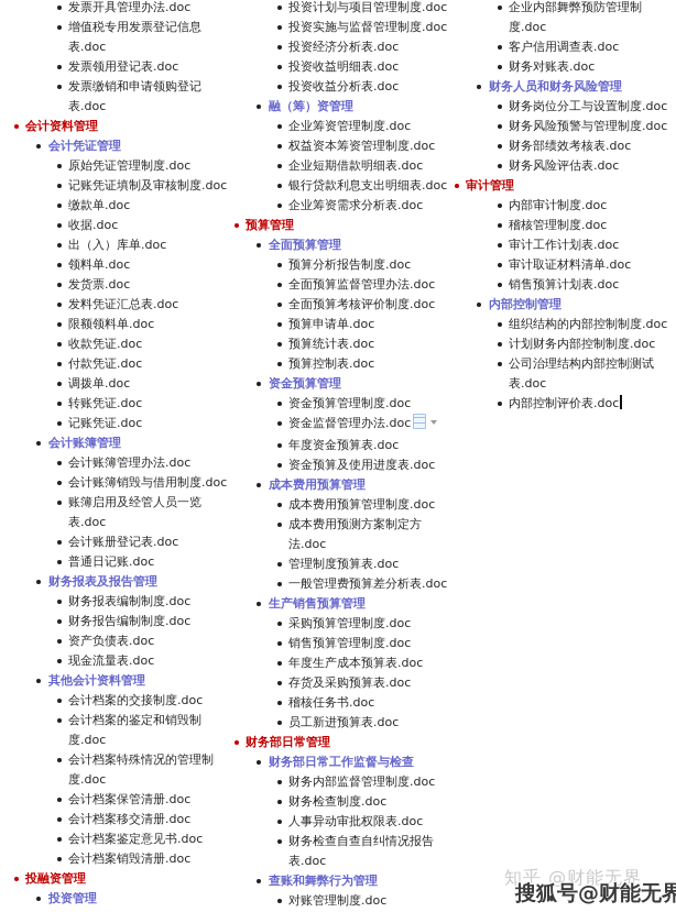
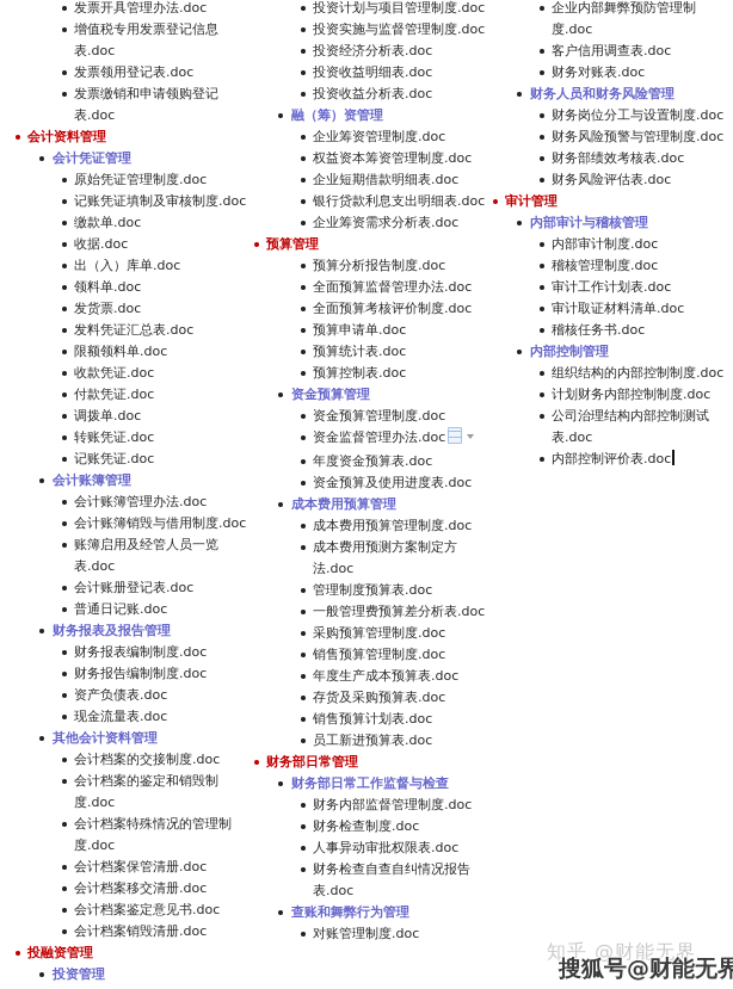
  发票开具管理办法.doc
  增值税专用发票登记信息表.doc
  发票领用登记表.doc
  发票缴销和申请领购登记表.doc
  会计资料管理
  会计凭证管理
  原始凭证管理制度.doc
  记账凭证填制及审核制度.doc
  缴款单.doc
  收据.doc
  出（入）库单.doc
  领料单.doc
  发货票.doc
  发料凭证汇总表.doc
  限额领料单.doc
  收款凭证.doc
  付款凭证.doc
  调拨单.doc
  转账凭证.doc
  记账凭证.doc
  会计账簿管理
  会计账簿管理办法.doc
  会计账簿销毁与借用制度.doc
  账簿启用及经管人员一览表.doc
  会计账册登记表.doc
  普通日记账.doc
  财务报表及报告管理
  财务报表编制制度.doc
  财务报告编制制度.doc
  资产负债表.doc
  现金流量表.doc
  其他会计资料管理
  会计档案的交接制度.doc
  会计档案的鉴定和销毁制度.doc
  会计档案特殊情况的管理制度.doc
  会计档案保管清册.doc
  会计档案移交清册.doc
  会计档案鉴定意见书.doc
  会计档案销毁清册.doc
  投融资管理
  投资管理
  投资计划与项目管理制度.doc
  投资实施与监督管理制度.doc
  投资经济分析表.doc
  投资收益明细表.doc
  投资收益分析表.doc
  融（筹）资管理
  企业筹资管理制度.doc
  权益资本筹资管理制度.doc
  企业短期借款明细表.doc
  银行贷款利息支出明细表.doc
  企业筹资需求分析表.doc
  预算管理
- 全面预算管理
  预算分析报告制度.doc
  全面预算监督管理办法.doc
  全面预算考核评价制度.doc
  预算申请单.doc
  预算统计表.doc
  预算控制表.doc
  资金预算管理
  资金预算管理制度.doc
  资金监督管理办法.doc
  年度资金预算表.doc
  资金预算及使用进度表.doc
  成本费用预算管理
  成本费用预算管理制度.doc
  成本费用预测方案制定方法.doc
  管理制度预算表.doc
  一般管理费预算差分析表.doc
- 生产销售预算管理
  采购预算管理制度.doc
  销售预算管理制度.doc
  年度生产成本预算表.doc
  存货及采购预算表.doc
- 稽核任务书.doc
+ 销售预算计划表.doc
  员工新进预算表.doc
  财务部日常管理
  财务部日常工作监督与检查
  财务内部监督管理制度.doc
  财务检查制度.doc
  人事异动审批权限表.doc
  财务检查自查自纠情况报告表.doc
  查账和舞弊行为管理
  对账管理制度.doc
  企业内部舞弊预防管理制度.doc
  客户信用调查表.doc
  财务对账表.doc
  财务人员和财务风险管理
  财务岗位分工与设置制度.doc
  财务风险预警与管理制度.doc
  财务部绩效考核表.doc
  财务风险评估表.doc
  审计管理
+ 内部审计与稽核管理
  内部审计制度.doc
  稽核管理制度.doc
  审计工作计划表.doc
  审计取证材料清单.doc
- 销售预算计划表.doc
+ 稽核任务书.doc
  内部控制管理
  组织结构的内部控制制度.doc
  计划财务内部控制制度.doc
  公司治理结构内部控制测试表.doc
  内部控制评价表.doc
  知乎 @财能无界
  搜狐号@财能无界
